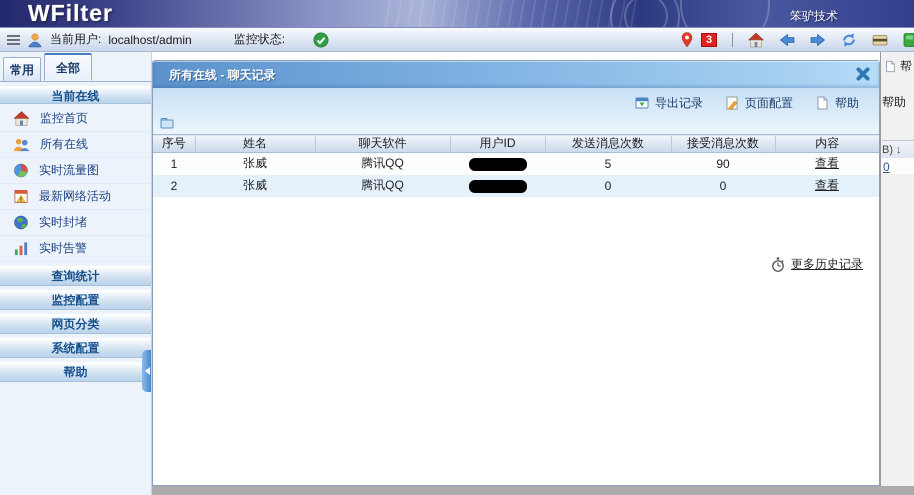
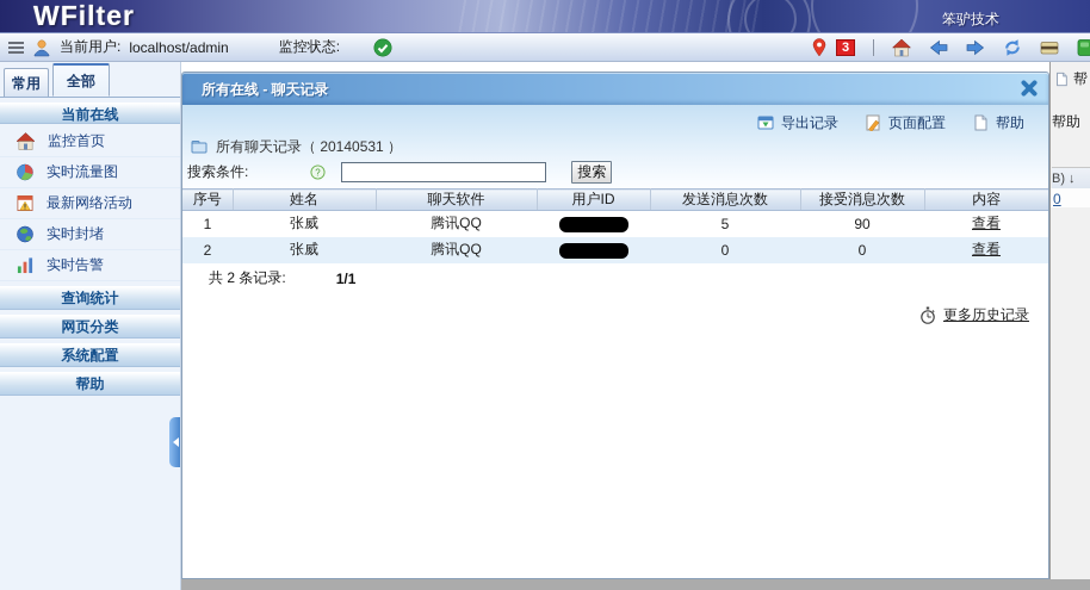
  WFilter
  笨驴技术
  当前用户:
  localhost/admin
  监控状态:
  3
  常用
  全部
  当前在线
  监控首页
- 所有在线
  实时流量图
  最新网络活动
  实时封堵
  实时告警
  查询统计
- 监控配置
  网页分类
  系统配置
  帮助
  帮
  帮助
  B) ↓
  0
  所有在线 - 聊天记录
  导出记录
  页面配置
  帮助
+ 所有聊天记录（ 20140531 ）
+ 搜索条件:
+ ?
+ 搜索
  序号	姓名	聊天软件	用户ID	发送消息次数	接受消息次数	内容
  1	张威	腾讯QQ		5	90	查看
  2	张威	腾讯QQ		0	0	查看
+ 共 2 条记录:
+ 1/1
  更多历史记录
